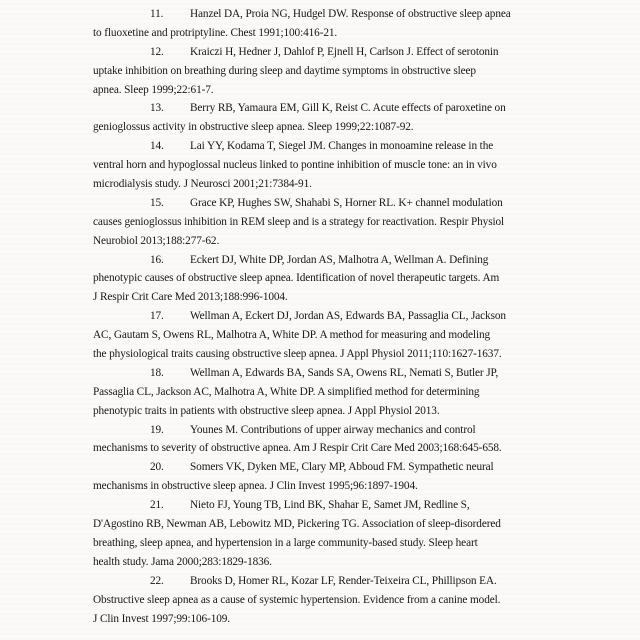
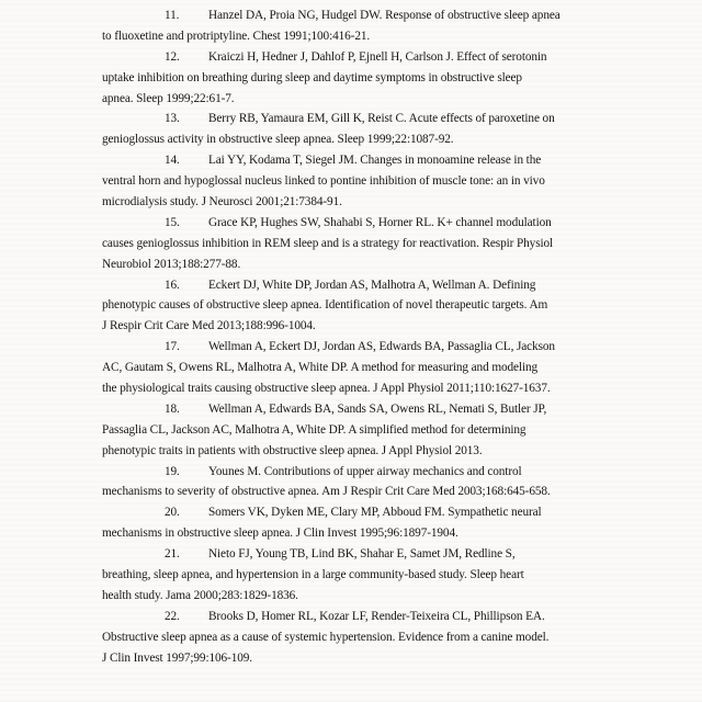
  11. Hanzel DA, Proia NG, Hudgel DW. Response of obstructive sleep apnea
  to fluoxetine and protriptyline. Chest 1991;100:416-21.
  12. Kraiczi H, Hedner J, Dahlof P, Ejnell H, Carlson J. Effect of serotonin
  uptake inhibition on breathing during sleep and daytime symptoms in obstructive sleep
  apnea. Sleep 1999;22:61-7.
  13. Berry RB, Yamaura EM, Gill K, Reist C. Acute effects of paroxetine on
  genioglossus activity in obstructive sleep apnea. Sleep 1999;22:1087-92.
  14. Lai YY, Kodama T, Siegel JM. Changes in monoamine release in the
  ventral horn and hypoglossal nucleus linked to pontine inhibition of muscle tone: an in vivo
  microdialysis study. J Neurosci 2001;21:7384-91.
  15. Grace KP, Hughes SW, Shahabi S, Horner RL. K+ channel modulation
  causes genioglossus inhibition in REM sleep and is a strategy for reactivation. Respir Physiol
- Neurobiol 2013;188:277-62.
+ Neurobiol 2013;188:277-88.
  16. Eckert DJ, White DP, Jordan AS, Malhotra A, Wellman A. Defining
  phenotypic causes of obstructive sleep apnea. Identification of novel therapeutic targets. Am
  J Respir Crit Care Med 2013;188:996-1004.
  17. Wellman A, Eckert DJ, Jordan AS, Edwards BA, Passaglia CL, Jackson
  AC, Gautam S, Owens RL, Malhotra A, White DP. A method for measuring and modeling
  the physiological traits causing obstructive sleep apnea. J Appl Physiol 2011;110:1627-1637.
  18. Wellman A, Edwards BA, Sands SA, Owens RL, Nemati S, Butler JP,
  Passaglia CL, Jackson AC, Malhotra A, White DP. A simplified method for determining
  phenotypic traits in patients with obstructive sleep apnea. J Appl Physiol 2013.
  19. Younes M. Contributions of upper airway mechanics and control
  mechanisms to severity of obstructive apnea. Am J Respir Crit Care Med 2003;168:645-658.
  20. Somers VK, Dyken ME, Clary MP, Abboud FM. Sympathetic neural
  mechanisms in obstructive sleep apnea. J Clin Invest 1995;96:1897-1904.
  21. Nieto FJ, Young TB, Lind BK, Shahar E, Samet JM, Redline S,
- D'Agostino RB, Newman AB, Lebowitz MD, Pickering TG. Association of sleep-disordered
  breathing, sleep apnea, and hypertension in a large community-based study. Sleep heart
  health study. Jama 2000;283:1829-1836.
  22. Brooks D, Homer RL, Kozar LF, Render-Teixeira CL, Phillipson EA.
  Obstructive sleep apnea as a cause of systemic hypertension. Evidence from a canine model.
  J Clin Invest 1997;99:106-109.
